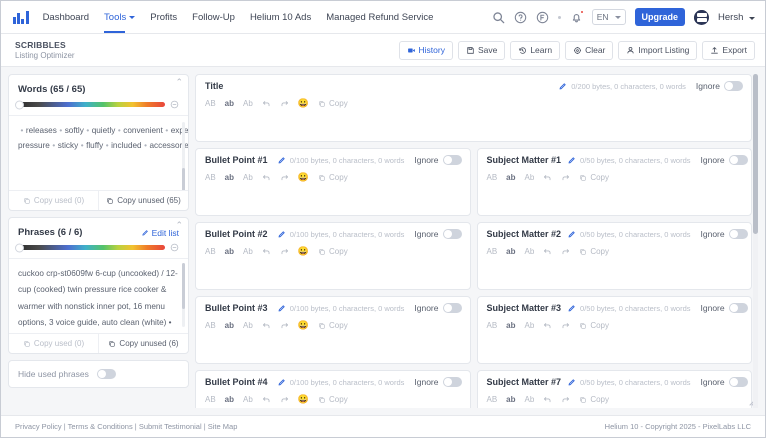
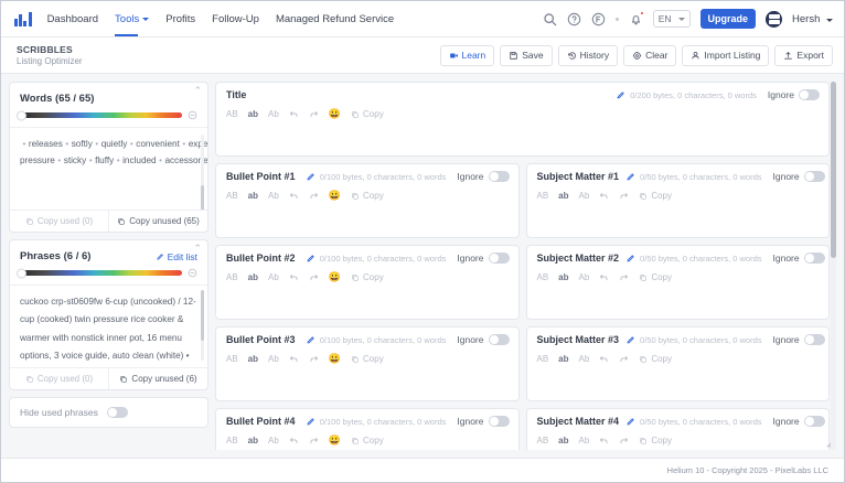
  Dashboard
  Tools
  Profits
  Follow-Up
- Helium 10 Ads
  Managed Refund Service
  EN
  Upgrade
  Hersh
  SCRIBBLES
  Listing Optimizer
- History
+ Learn
  Save
- Learn
+ History
  Clear
  Import Listing
  Export
  ⌃
  Words (65 / 65)
  Copy used (0)
  Copy unused (65)
  ⌃
  Phrases (6 / 6)
  Edit list
  cuckoo crp-st0609fw 6-cup (uncooked) / 12-cup (cooked) twin pressure rice cooker & warmer with nonstick inner pot, 16 menu options, 3 voice guide, auto clean (white) •
  Copy used (0)
  Copy unused (6)
  Hide used phrases
  Title
  0/200 bytes, 0 characters, 0 words
  Ignore
  AB
  ab
  Ab
  😀
  Copy
  Bullet Point #1
  0/100 bytes, 0 characters, 0 words
  Ignore
  AB
  ab
  Ab
  😀
  Copy
  Subject Matter #1
  0/50 bytes, 0 characters, 0 words
  Ignore
  AB
  ab
  Ab
  Copy
  Bullet Point #2
  0/100 bytes, 0 characters, 0 words
  Ignore
  AB
  ab
  Ab
  😀
  Copy
  Subject Matter #2
  0/50 bytes, 0 characters, 0 words
  Ignore
  AB
  ab
  Ab
  Copy
  Bullet Point #3
  0/100 bytes, 0 characters, 0 words
  Ignore
  AB
  ab
  Ab
  😀
  Copy
  Subject Matter #3
  0/50 bytes, 0 characters, 0 words
  Ignore
  AB
  ab
  Ab
  Copy
  Bullet Point #4
  0/100 bytes, 0 characters, 0 words
  Ignore
  AB
  ab
  Ab
  😀
  Copy
- Subject Matter #7
+ Subject Matter #4
  0/50 bytes, 0 characters, 0 words
  Ignore
  AB
  ab
  Ab
  Copy
- Privacy Policy | Terms & Conditions | Submit Testimonial | Site Map
  Helium 10 - Copyright 2025 - PixelLabs LLC
